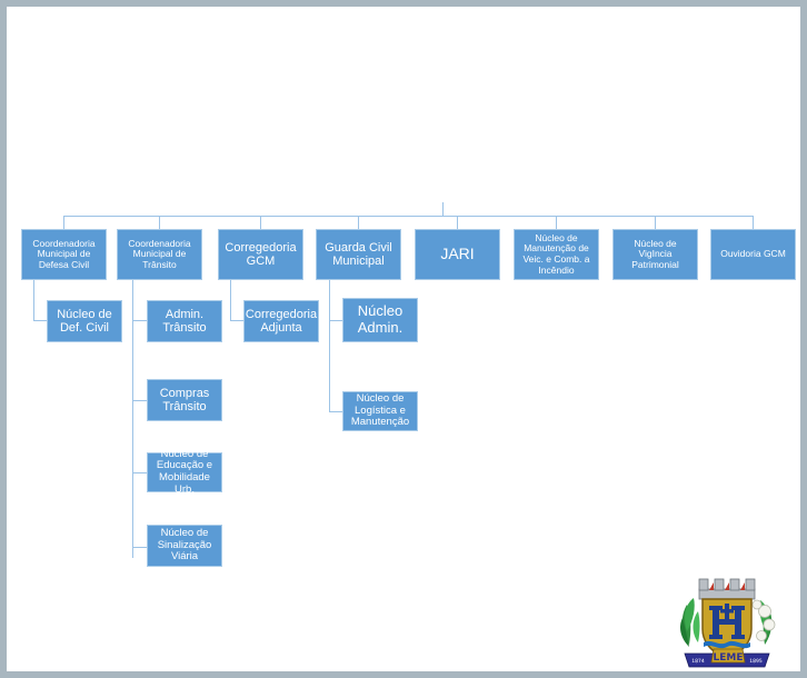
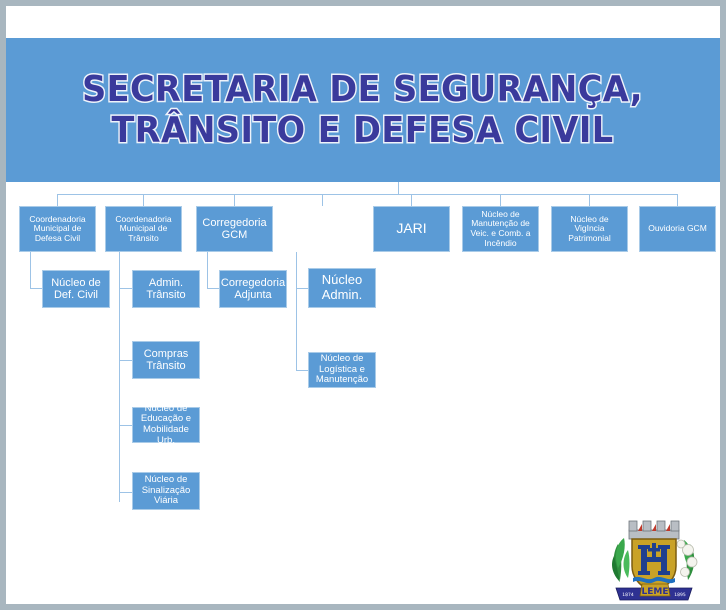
+ SECRETARIA DE SEGURANÇA,
+ TRÂNSITO E DEFESA CIVIL
  Coordenadoria
  Municipal de
  Defesa Civil
  Coordenadoria
  Municipal de
  Trânsito
  Corregedoria
  GCM
- Guarda Civil
- Municipal
  JARI
  Núcleo de
  Manutenção de
  Veic. e Comb. a
  Incêndio
  Núcleo de
  VigIncia
  Patrimonial
  Ouvidoria GCM
  Núcleo de
  Def. Civil
  Admin.
  Trânsito
  Compras
  Trânsito
  Núcleo de
  Educação e
  Mobilidade Urb.
  Núcleo de
  Sinalização
  Viária
  Corregedoria
  Adjunta
  Núcleo
  Admin.
  Núcleo de
  Logística e
  Manutenção
  LEME
